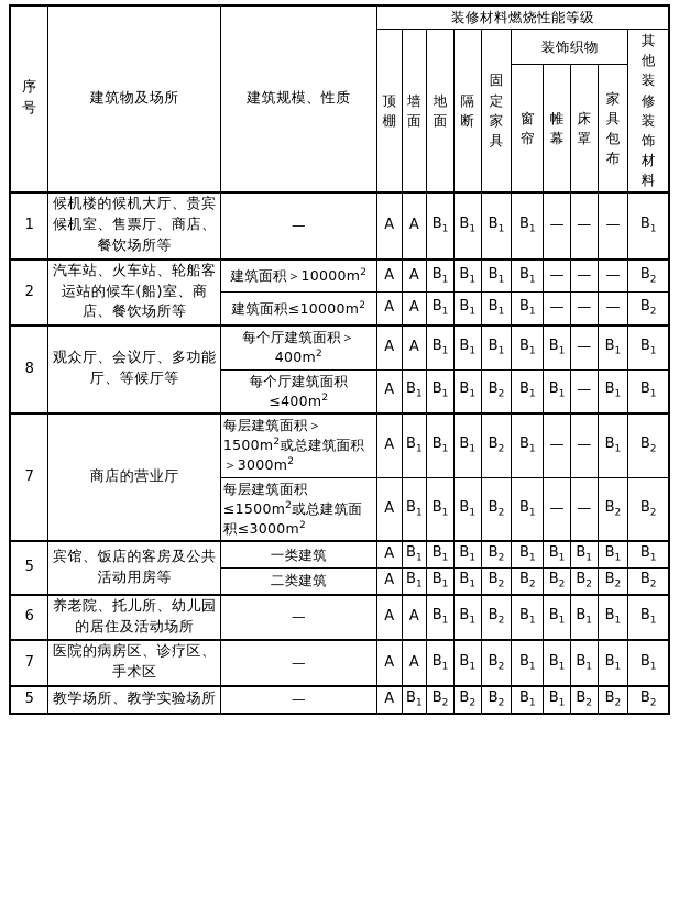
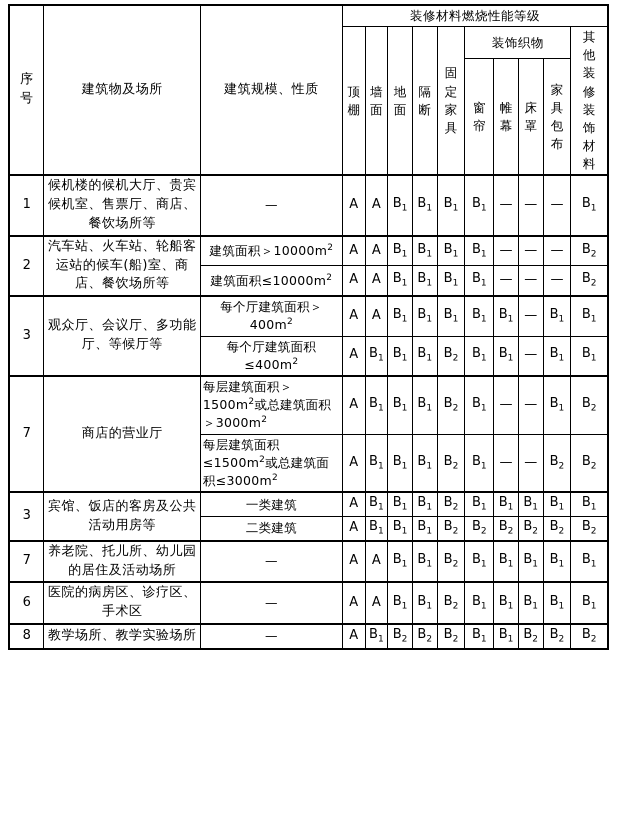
  序号	建筑物及场所	建筑规模、性质	装修材料燃烧性能等级
  顶棚	墙面	地面	隔断	固定家具	装饰织物	其他装修装饰材料
  窗帘	帷幕	床罩	家具包布
  1	候机楼的候机大厅、贵宾候机室、售票厅、商店、餐饮场所等	—	A	A	B1	B1	B1	B1	—	—	—	B1
  2	汽车站、火车站、轮船客运站的候车(船)室、商店、餐饮场所等	建筑面积＞10000m2	A	A	B1	B1	B1	B1	—	—	—	B2
  建筑面积≤10000m2	A	A	B1	B1	B1	B1	—	—	—	B2
- 8	观众厅、会议厅、多功能厅、等候厅等	每个厅建筑面积＞400m2	A	A	B1	B1	B1	B1	B1	—	B1	B1
+ 3	观众厅、会议厅、多功能厅、等候厅等	每个厅建筑面积＞400m2	A	A	B1	B1	B1	B1	B1	—	B1	B1
  每个厅建筑面积≤400m2	A	B1	B1	B1	B2	B1	B1	—	B1	B1
  7	商店的营业厅	每层建筑面积＞1500m2或总建筑面积＞3000m2	A	B1	B1	B1	B2	B1	—	—	B1	B2
  每层建筑面积≤1500m2或总建筑面积≤3000m2	A	B1	B1	B1	B2	B1	—	—	B2	B2
- 5	宾馆、饭店的客房及公共活动用房等	一类建筑	A	B1	B1	B1	B2	B1	B1	B1	B1	B1
+ 3	宾馆、饭店的客房及公共活动用房等	一类建筑	A	B1	B1	B1	B2	B1	B1	B1	B1	B1
  二类建筑	A	B1	B1	B1	B2	B2	B2	B2	B2	B2
- 6	养老院、托儿所、幼儿园的居住及活动场所	—	A	A	B1	B1	B2	B1	B1	B1	B1	B1
+ 7	养老院、托儿所、幼儿园的居住及活动场所	—	A	A	B1	B1	B2	B1	B1	B1	B1	B1
- 7	医院的病房区、诊疗区、手术区	—	A	A	B1	B1	B2	B1	B1	B1	B1	B1
+ 6	医院的病房区、诊疗区、手术区	—	A	A	B1	B1	B2	B1	B1	B1	B1	B1
- 5	教学场所、教学实验场所	—	A	B1	B2	B2	B2	B1	B1	B2	B2	B2
+ 8	教学场所、教学实验场所	—	A	B1	B2	B2	B2	B1	B1	B2	B2	B2
